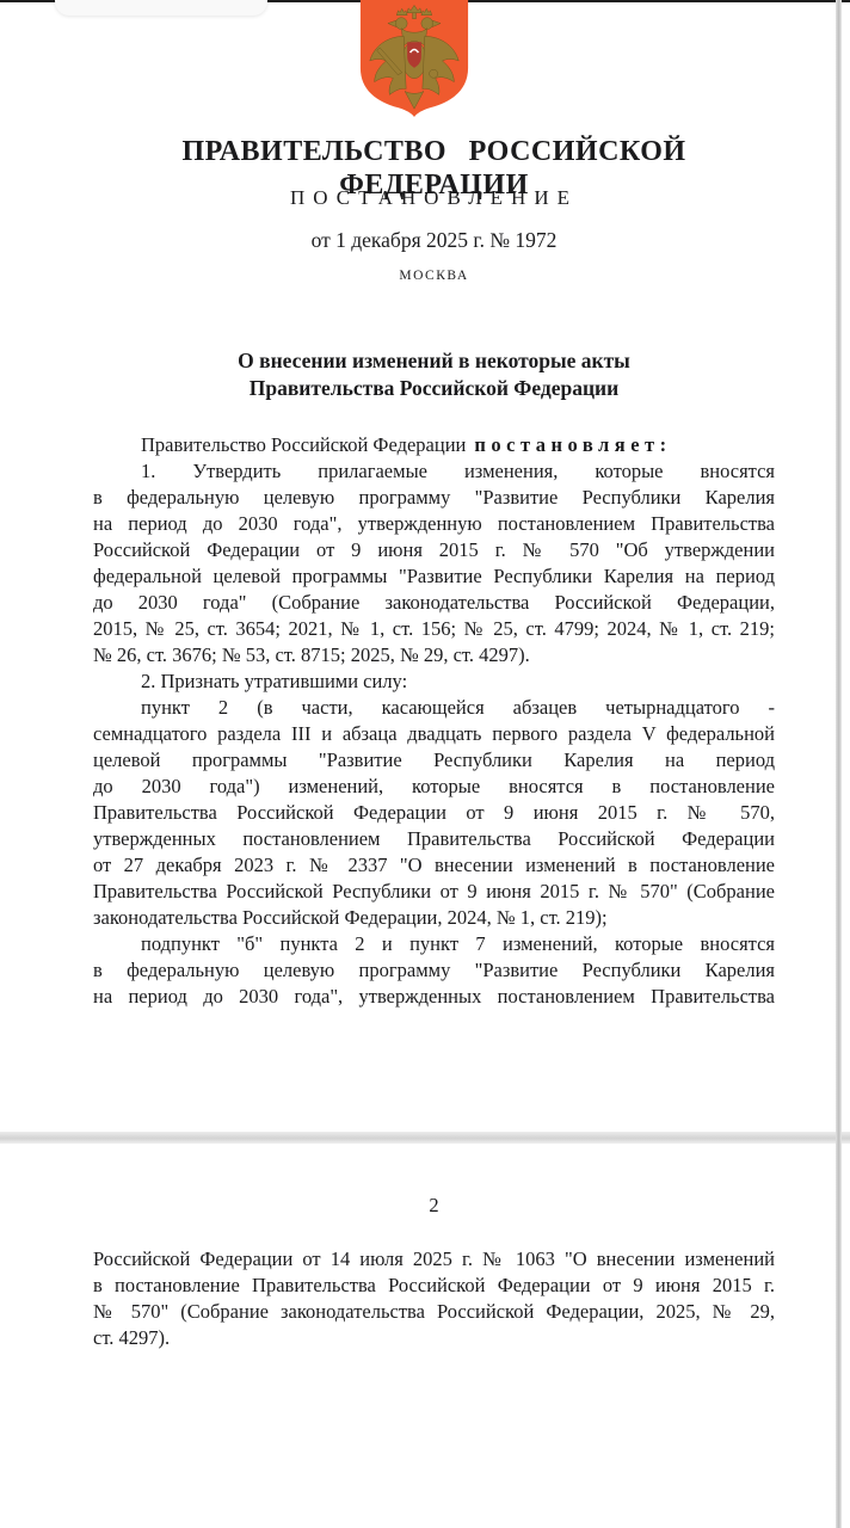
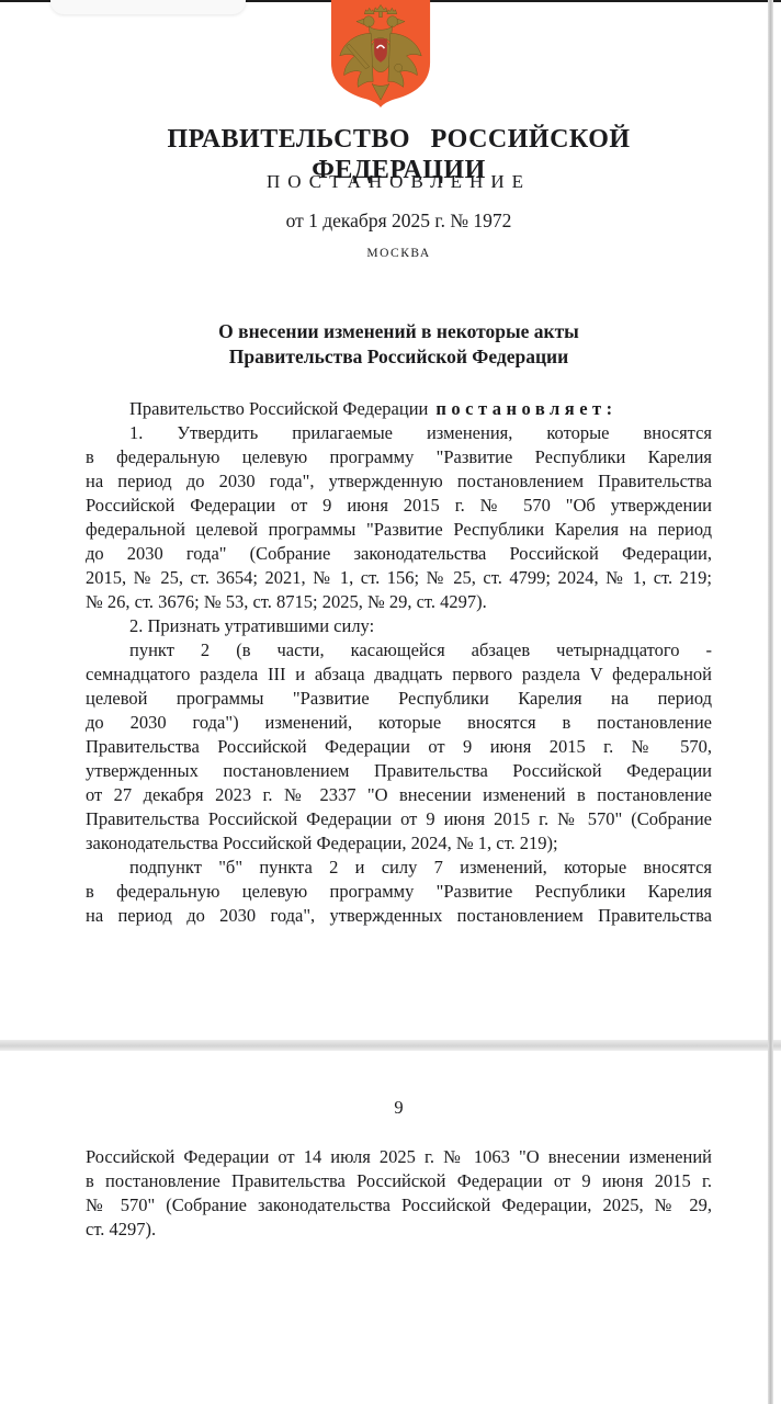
  ПРАВИТЕЛЬСТВО РОССИЙСКОЙ ФЕДЕРАЦИИ
  ПОСТАНОВЛЕНИЕ
  от 1 декабря 2025 г. № 1972
  МОСКВА
  О внесении изменений в некоторые акты
  Правительства Российской Федерации
  Правительство Российской Федерации постановляет:
  1. Утвердить прилагаемые изменения, которые вносятся
  в федеральную целевую программу "Развитие Республики Карелия
  на период до 2030 года", утвержденную постановлением Правительства
  Российской Федерации от 9 июня 2015 г. № 570 "Об утверждении
  федеральной целевой программы "Развитие Республики Карелия на период
  до 2030 года" (Собрание законодательства Российской Федерации,
  2015, № 25, ст. 3654; 2021, № 1, ст. 156; № 25, ст. 4799; 2024, № 1, ст. 219;
  № 26, ст. 3676; № 53, ст. 8715; 2025, № 29, ст. 4297).
  2. Признать утратившими силу:
  пункт 2 (в части, касающейся абзацев четырнадцатого -
  семнадцатого раздела III и абзаца двадцать первого раздела V федеральной
  целевой программы "Развитие Республики Карелия на период
  до 2030 года") изменений, которые вносятся в постановление
  Правительства Российской Федерации от 9 июня 2015 г. № 570,
  утвержденных постановлением Правительства Российской Федерации
  от 27 декабря 2023 г. № 2337 "О внесении изменений в постановление
- Правительства Российской Республики от 9 июня 2015 г. № 570" (Собрание
+ Правительства Российской Федерации от 9 июня 2015 г. № 570" (Собрание
  законодательства Российской Федерации, 2024, № 1, ст. 219);
- подпункт "б" пункта 2 и пункт 7 изменений, которые вносятся
+ подпункт "б" пункта 2 и силу 7 изменений, которые вносятся
  в федеральную целевую программу "Развитие Республики Карелия
  на период до 2030 года", утвержденных постановлением Правительства
- 2
+ 9
  Российской Федерации от 14 июля 2025 г. № 1063 "О внесении изменений
  в постановление Правительства Российской Федерации от 9 июня 2015 г.
  № 570" (Собрание законодательства Российской Федерации, 2025, № 29,
  ст. 4297).
